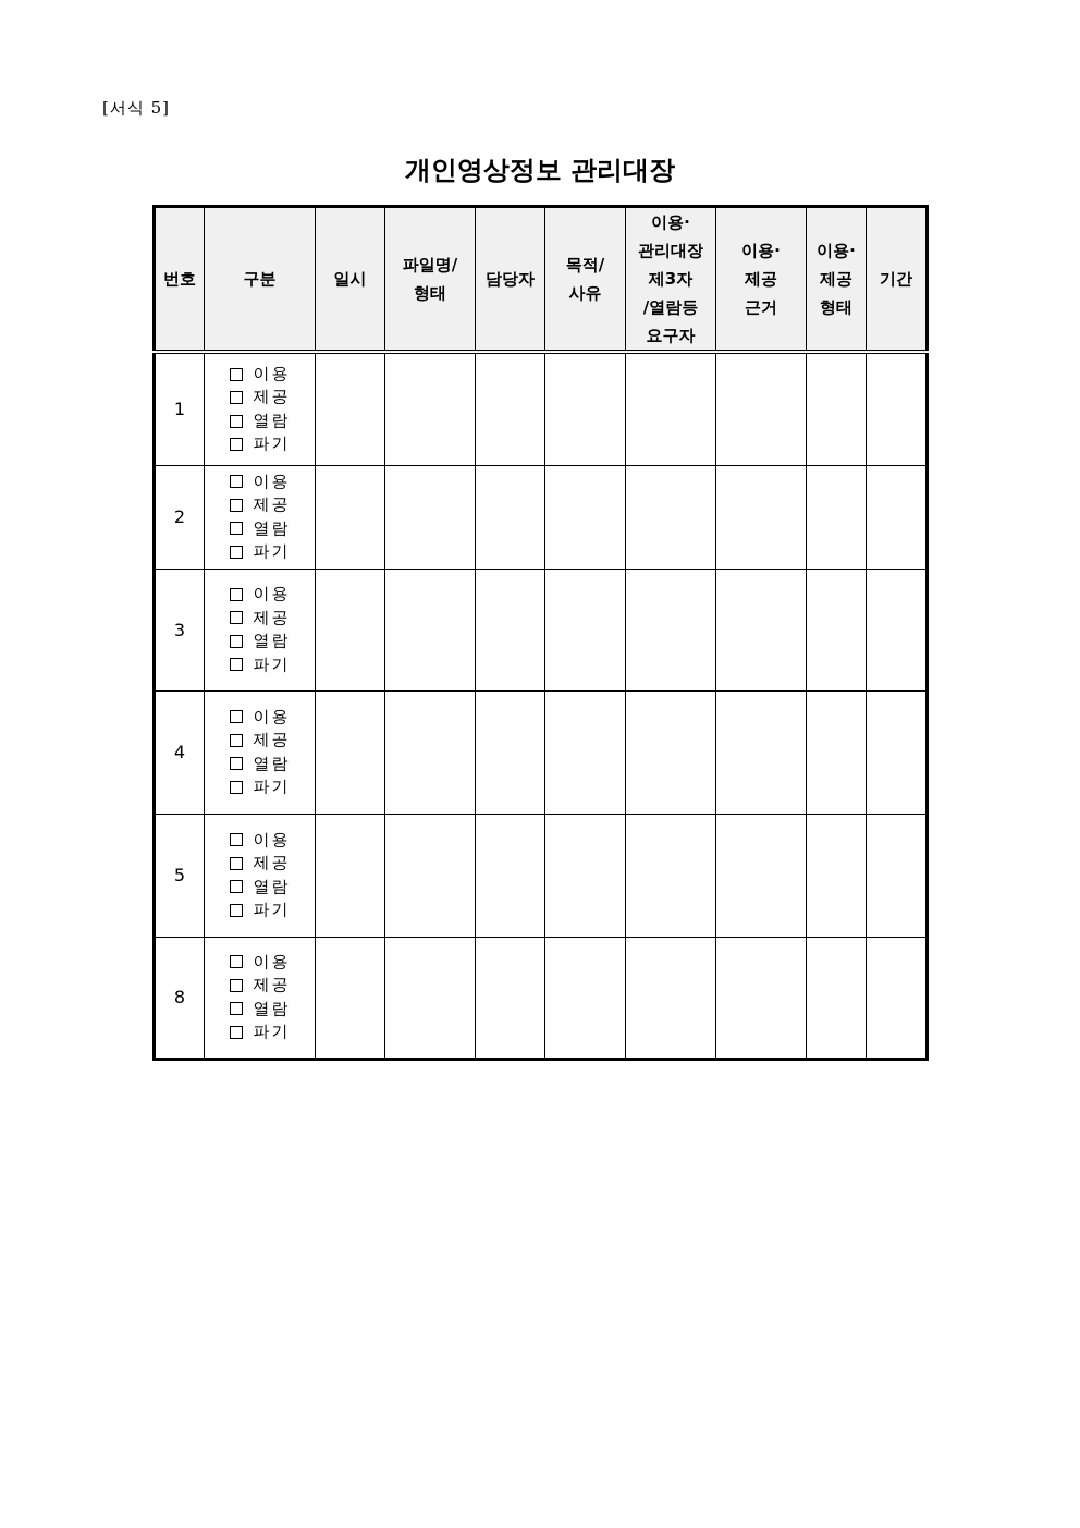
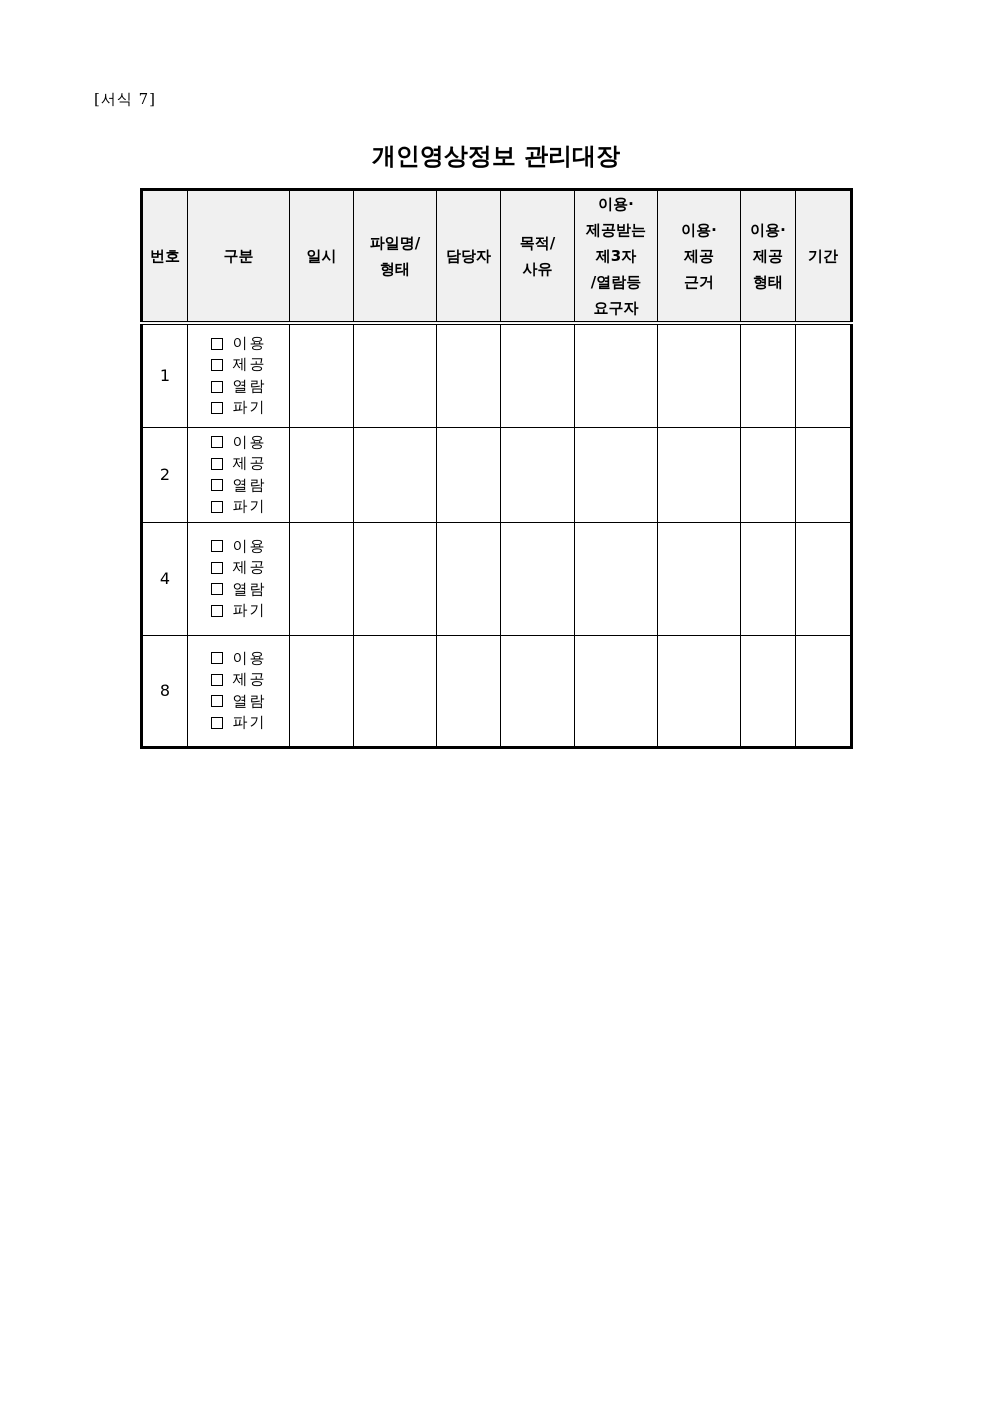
- [서식 5]
+ [서식 7]
  개인영상정보 관리대장
- 번호	구분	일시	파일명/ 형태	담당자	목적/ 사유	이용· 관리대장 제3자 /열람등 요구자	이용· 제공 근거	이용· 제공 형태	기간
+ 번호	구분	일시	파일명/ 형태	담당자	목적/ 사유	이용· 제공받는 제3자 /열람등 요구자	이용· 제공 근거	이용· 제공 형태	기간
  1	이용 제공 열람 파기
  2	이용 제공 열람 파기
- 3	이용 제공 열람 파기
  4	이용 제공 열람 파기
- 5	이용 제공 열람 파기
  8	이용 제공 열람 파기
